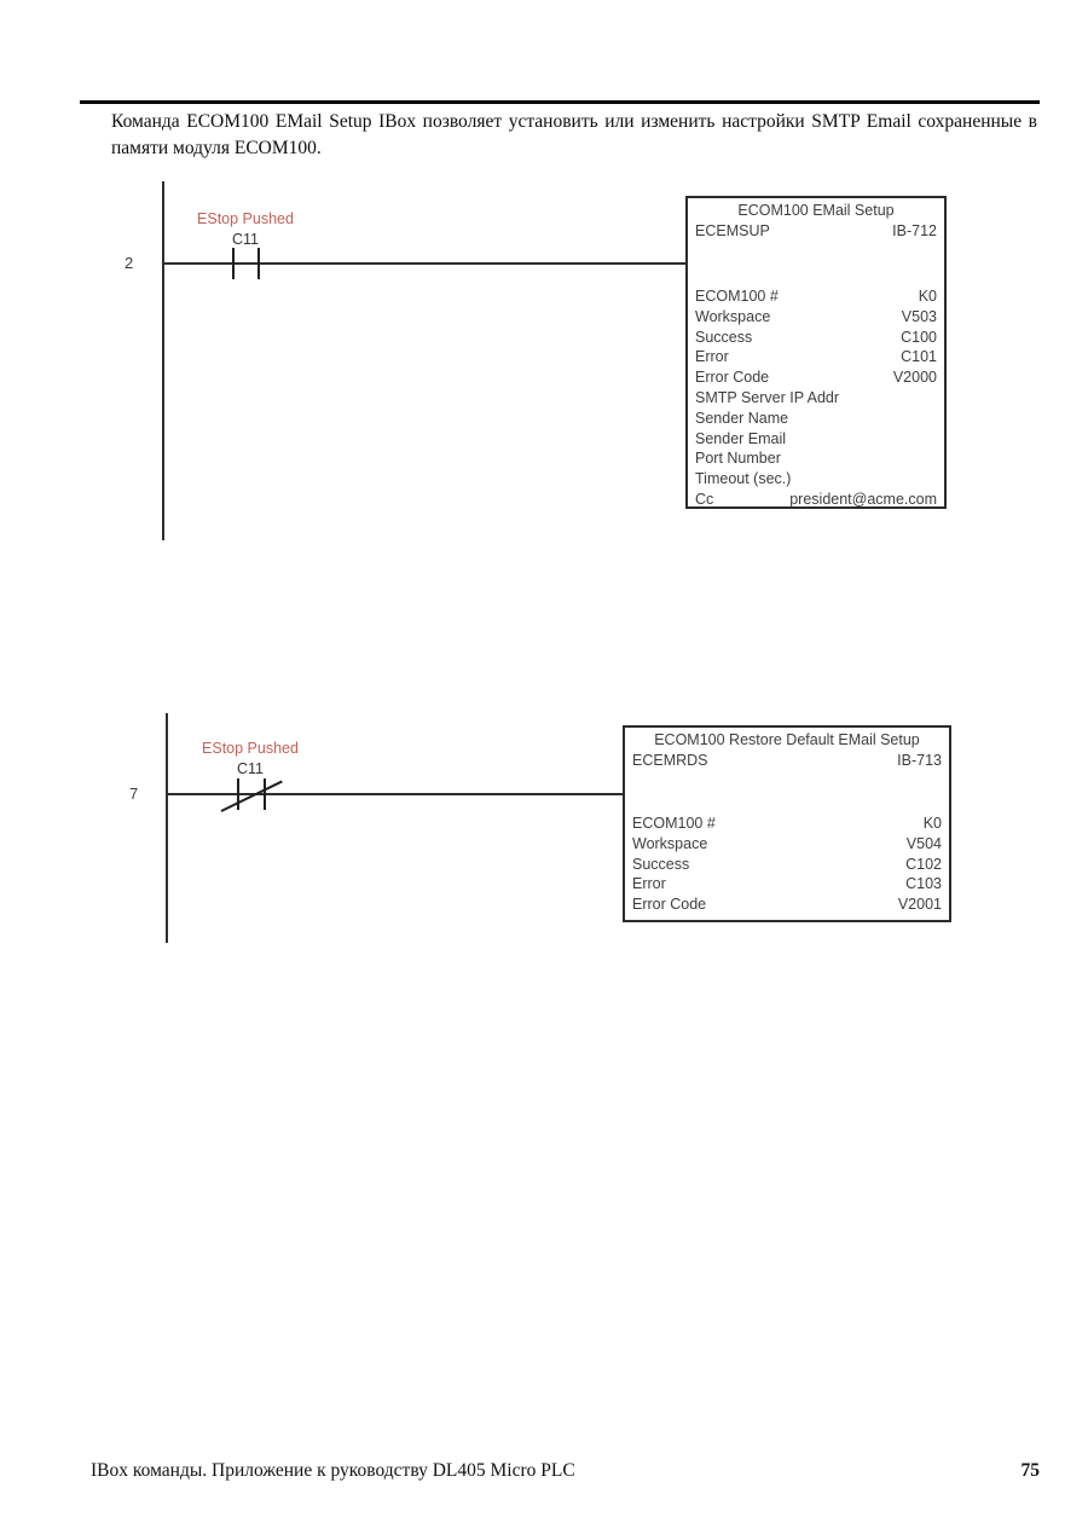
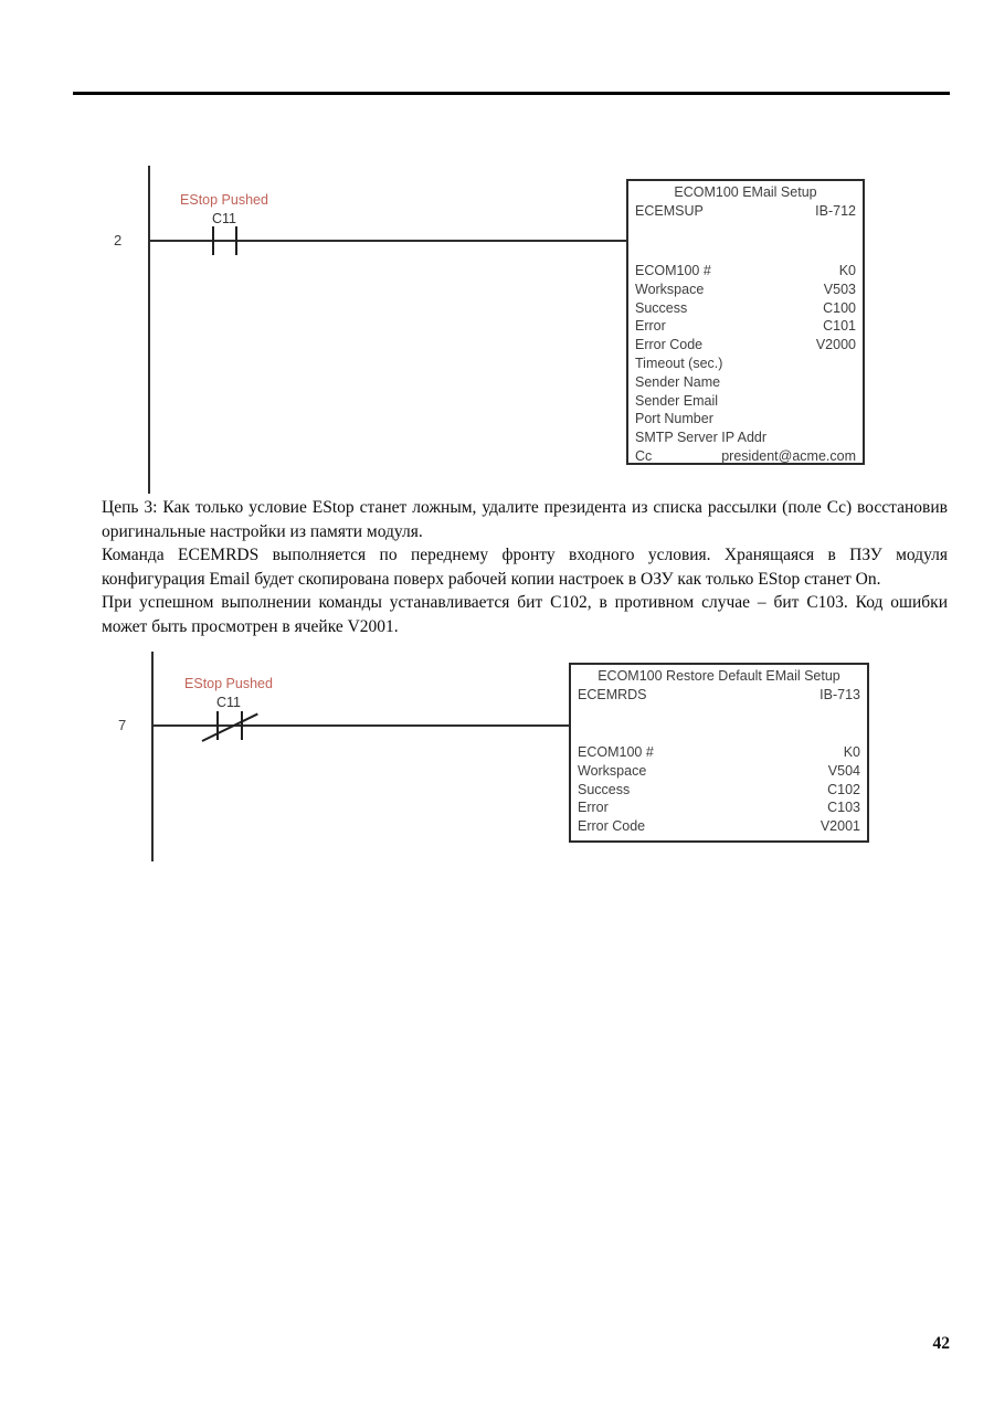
- Команда ECOM100 EMail Setup IBox позволяет установить или изменить настройки SMTP Email сохраненные в памяти модуля ECOM100.
  2
  EStop Pushed
  C11
  ECOM100 EMail Setup
  ECEMSUP
  IB-712
  ECOM100 #
  K0
  Workspace
  V503
  Success
  C100
  Error
  C101
  Error Code
  V2000
- SMTP Server IP Addr
+ Timeout (sec.)
  Sender Name
  Sender Email
  Port Number
- Timeout (sec.)
+ SMTP Server IP Addr
  Cc
  president@acme.com
+ Цепь 3: Как только условие EStop станет ложным, удалите президента из списка рассылки (поле Cc) восстановив оригинальные настройки из памяти модуля.
+ Команда ECEMRDS выполняется по переднему фронту входного условия. Хранящаяся в ПЗУ модуля конфигурация Email будет скопирована поверх рабочей копии настроек в ОЗУ как только EStop станет On.
+ При успешном выполнении команды устанавливается бит C102, в противном случае – бит C103. Код ошибки может быть просмотрен в ячейке V2001.
  7
  EStop Pushed
  C11
  ECOM100 Restore Default EMail Setup
  ECEMRDS
  IB-713
  ECOM100 #
  K0
  Workspace
  V504
  Success
  C102
  Error
  C103
  Error Code
  V2001
- IBox команды. Приложение к руководству DL405 Micro PLC
- 75
+ 42
